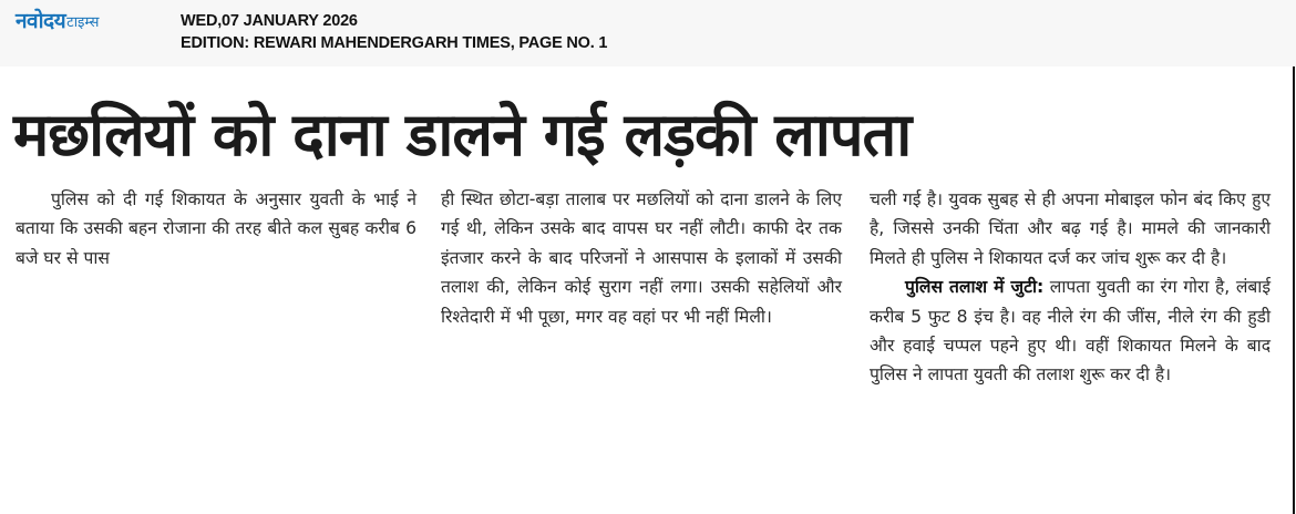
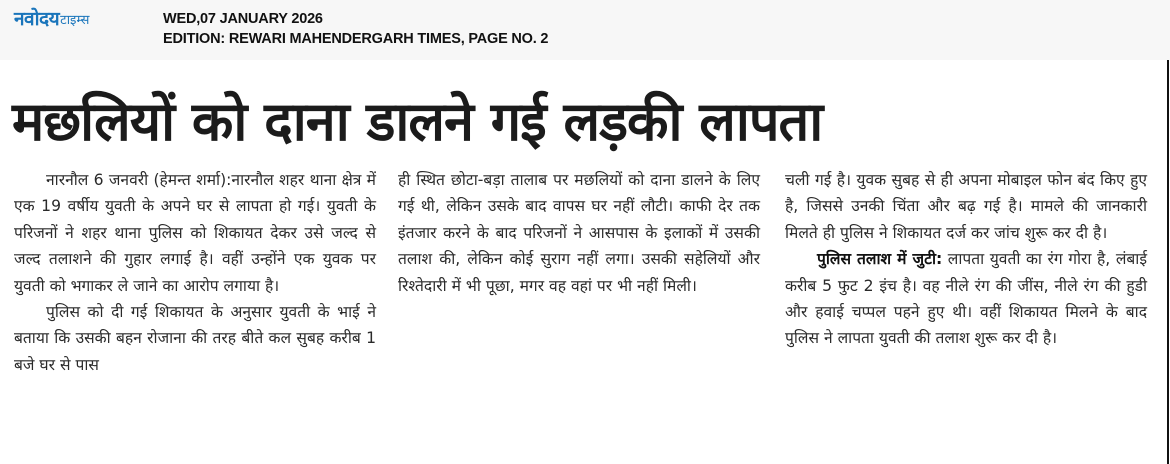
  नवोदय
  टाइम्स
  WED,07 JANUARY 2026
- EDITION: REWARI MAHENDERGARH TIMES, PAGE NO. 1
+ EDITION: REWARI MAHENDERGARH TIMES, PAGE NO. 2
  मछलियों को दाना डालने गई लड़की लापता
+ नारनौल 6 जनवरी (हेमन्त शर्मा):नारनौल शहर थाना क्षेत्र में एक 19 वर्षीय युवती के अपने घर से लापता हो गई। युवती के परिजनों ने शहर थाना पुलिस को शिकायत देकर उसे जल्द से जल्द तलाशने की गुहार लगाई है। वहीं उन्होंने एक युवक पर युवती को भगाकर ले जाने का आरोप लगाया है।
- पुलिस को दी गई शिकायत के अनुसार युवती के भाई ने बताया कि उसकी बहन रोजाना की तरह बीते कल सुबह करीब 6 बजे घर से पास
+ पुलिस को दी गई शिकायत के अनुसार युवती के भाई ने बताया कि उसकी बहन रोजाना की तरह बीते कल सुबह करीब 1 बजे घर से पास
  ही स्थित छोटा-बड़ा तालाब पर मछलियों को दाना डालने के लिए गई थी, लेकिन उसके बाद वापस घर नहीं लौटी। काफी देर तक इंतजार करने के बाद परिजनों ने आसपास के इलाकों में उसकी तलाश की, लेकिन कोई सुराग नहीं लगा। उसकी सहेलियों और रिश्तेदारी में भी पूछा, मगर वह वहां पर भी नहीं मिली।
  चली गई है। युवक सुबह से ही अपना मोबाइल फोन बंद किए हुए है, जिससे उनकी चिंता और बढ़ गई है। मामले की जानकारी मिलते ही पुलिस ने शिकायत दर्ज कर जांच शुरू कर दी है।
- पुलिस तलाश में जुटी: लापता युवती का रंग गोरा है, लंबाई करीब 5 फुट 8 इंच है। वह नीले रंग की जींस, नीले रंग की हुडी और हवाई चप्पल पहने हुए थी। वहीं शिकायत मिलने के बाद पुलिस ने लापता युवती की तलाश शुरू कर दी है।
+ पुलिस तलाश में जुटी: लापता युवती का रंग गोरा है, लंबाई करीब 5 फुट 2 इंच है। वह नीले रंग की जींस, नीले रंग की हुडी और हवाई चप्पल पहने हुए थी। वहीं शिकायत मिलने के बाद पुलिस ने लापता युवती की तलाश शुरू कर दी है।
